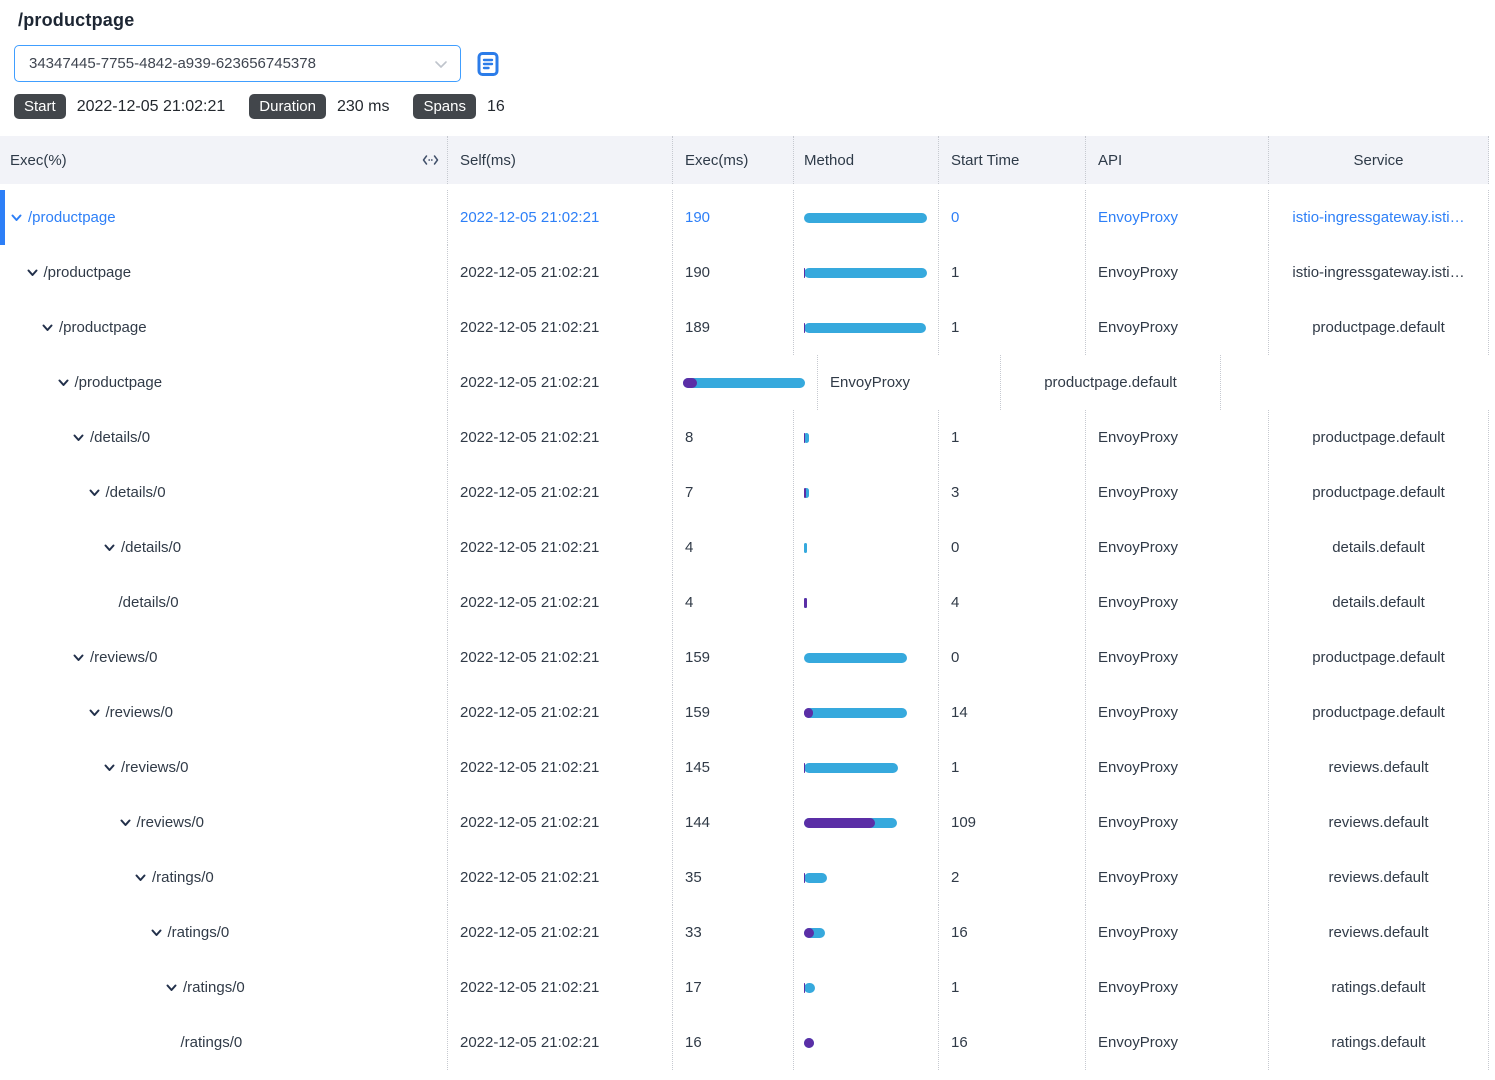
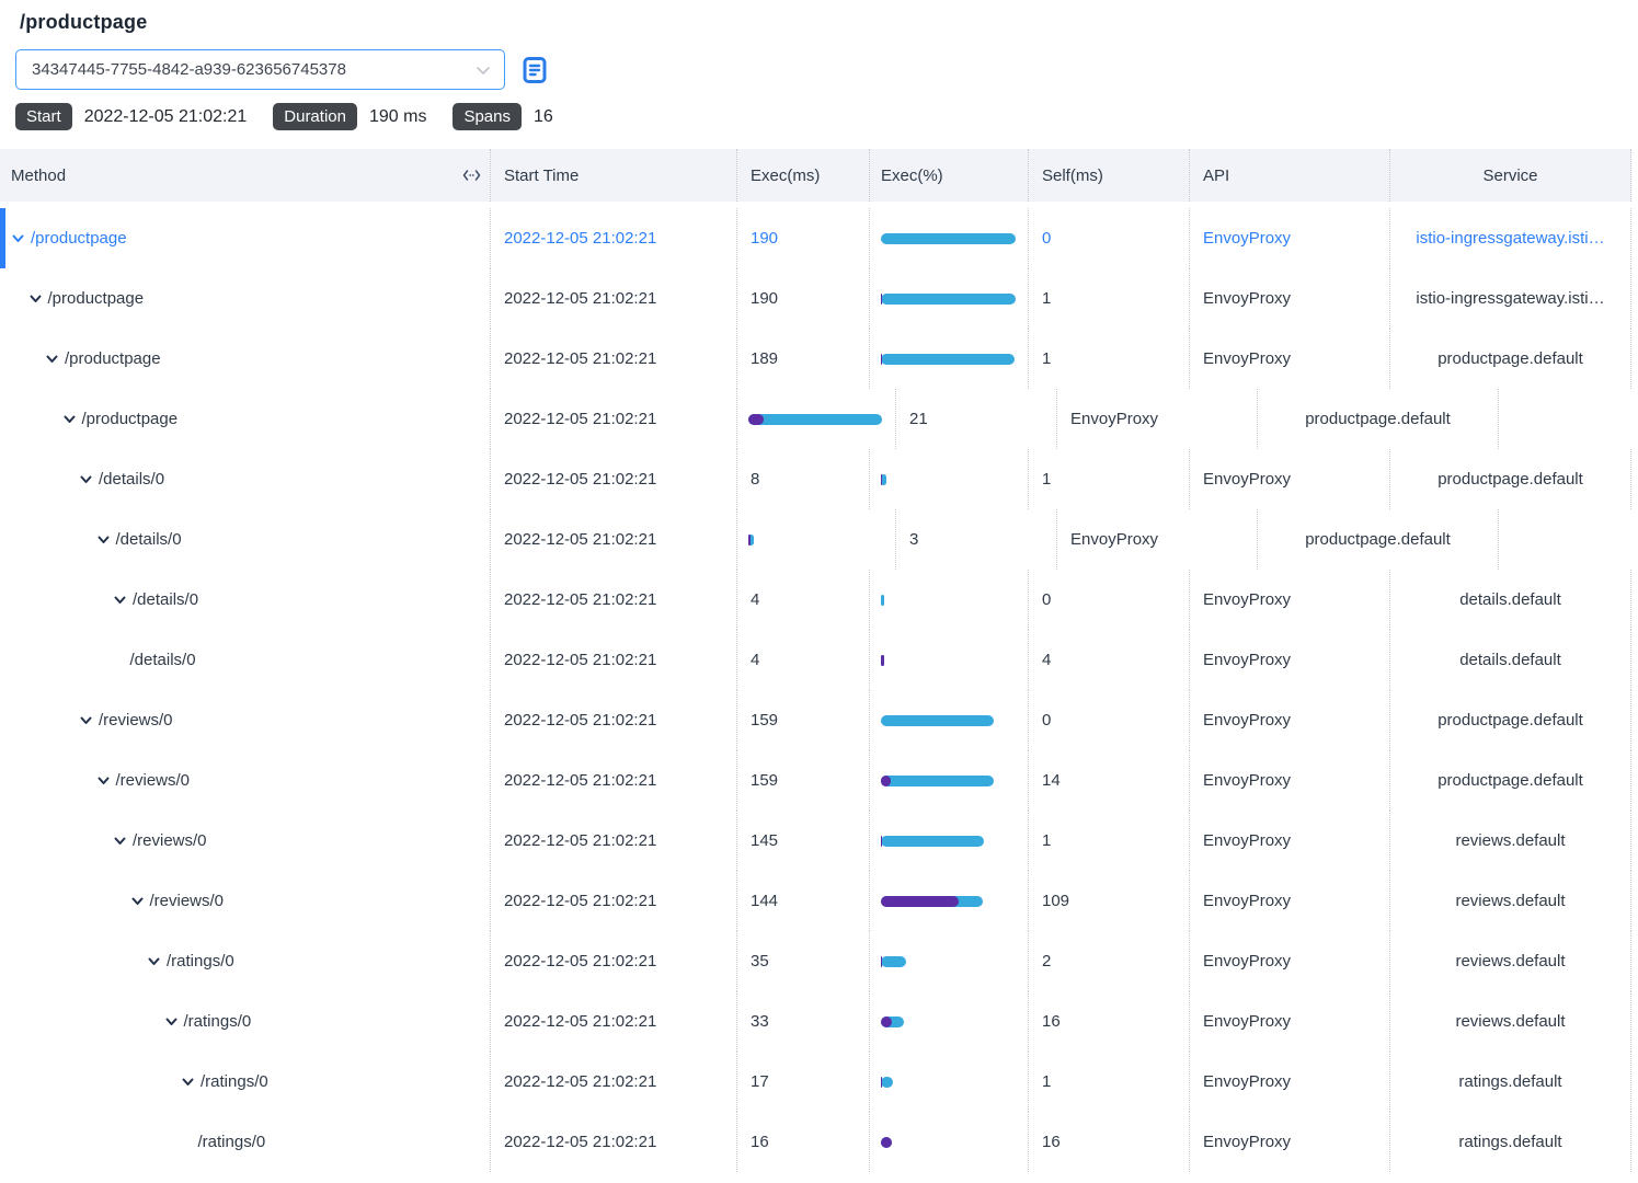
  /productpage
  34347445-7755-4842-a939-623656745378
  Start
  2022-12-05 21:02:21
  Duration
- 230 ms
+ 190 ms
  Spans
  16
- Exec(%)
+ Method
- Self(ms)
+ Start Time
  Exec(ms)
- Method
+ Exec(%)
- Start Time
+ Self(ms)
  API
  Service
  /productpage
  2022-12-05 21:02:21
  190
  0
  EnvoyProxy
  istio-ingressgateway.isti…
  /productpage
  2022-12-05 21:02:21
  190
  1
  EnvoyProxy
  istio-ingressgateway.isti…
  /productpage
  2022-12-05 21:02:21
  189
  1
  EnvoyProxy
  productpage.default
  /productpage
  2022-12-05 21:02:21
+ 21
  EnvoyProxy
  productpage.default
  /details/0
  2022-12-05 21:02:21
  8
  1
  EnvoyProxy
  productpage.default
  /details/0
  2022-12-05 21:02:21
- 7
  3
  EnvoyProxy
  productpage.default
  /details/0
  2022-12-05 21:02:21
  4
  0
  EnvoyProxy
  details.default
  /details/0
  2022-12-05 21:02:21
  4
  4
  EnvoyProxy
  details.default
  /reviews/0
  2022-12-05 21:02:21
  159
  0
  EnvoyProxy
  productpage.default
  /reviews/0
  2022-12-05 21:02:21
  159
  14
  EnvoyProxy
  productpage.default
  /reviews/0
  2022-12-05 21:02:21
  145
  1
  EnvoyProxy
  reviews.default
  /reviews/0
  2022-12-05 21:02:21
  144
  109
  EnvoyProxy
  reviews.default
  /ratings/0
  2022-12-05 21:02:21
  35
  2
  EnvoyProxy
  reviews.default
  /ratings/0
  2022-12-05 21:02:21
  33
  16
  EnvoyProxy
  reviews.default
  /ratings/0
  2022-12-05 21:02:21
  17
  1
  EnvoyProxy
  ratings.default
  /ratings/0
  2022-12-05 21:02:21
  16
  16
  EnvoyProxy
  ratings.default
